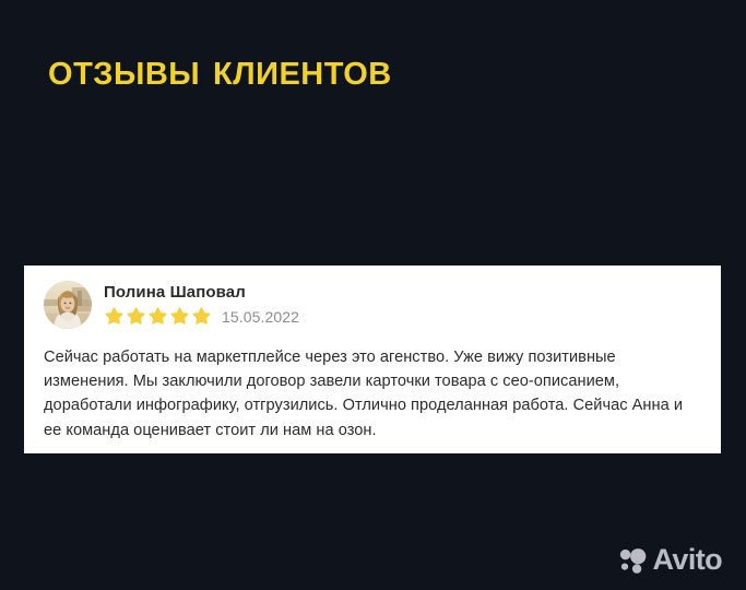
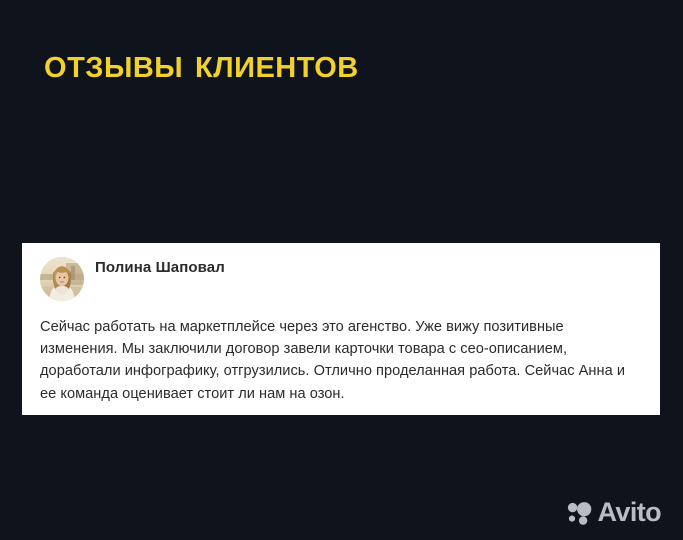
  отзывы клиентов
  Полина Шаповал
- 15.05.2022
  Сейчас работать на маркетплейсе через это агенство. Уже вижу позитивные изменения. Мы заключили договор завели карточки товара с сео-описанием, доработали инфографику, отгрузились. Отлично проделанная работа. Сейчас Анна и ее команда оценивает стоит ли нам на озон.
  Avito
